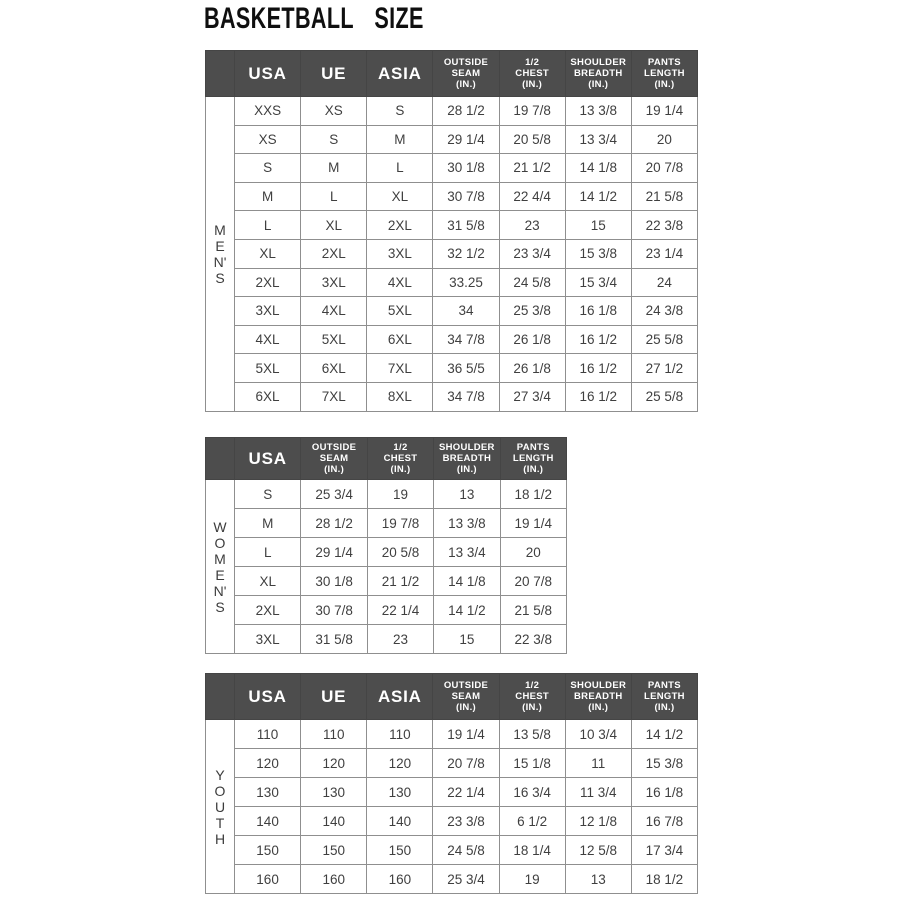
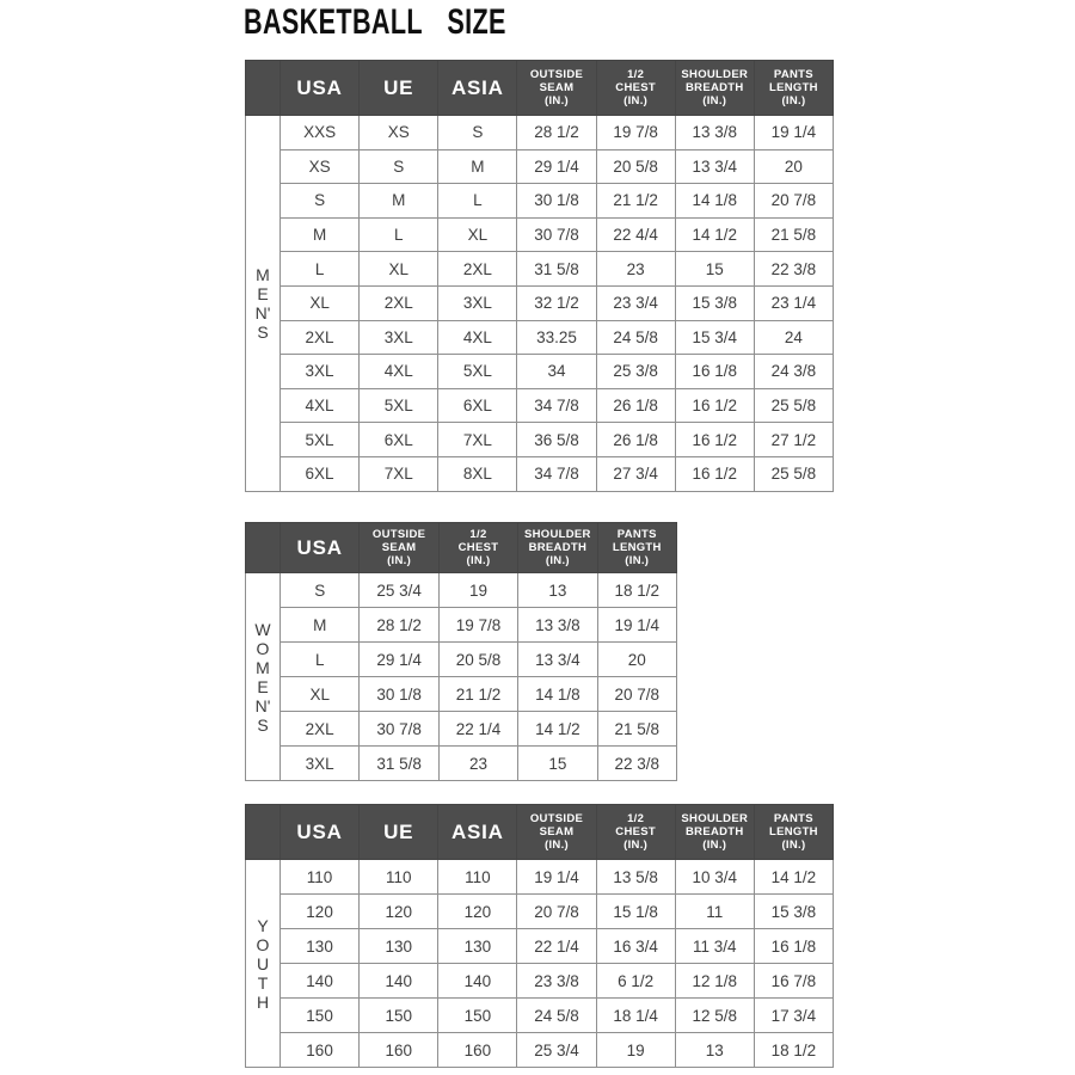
  BASKETBALL SIZE
  	USA	UE	ASIA	OUTSIDESEAM(IN.)	1/2CHEST(IN.)	SHOULDERBREADTH(IN.)	PANTSLENGTH(IN.)
  MEN'S	XXS	XS	S	28 1/2	19 7/8	13 3/8	19 1/4
  XS	S	M	29 1/4	20 5/8	13 3/4	20
  S	M	L	30 1/8	21 1/2	14 1/8	20 7/8
  M	L	XL	30 7/8	22 4/4	14 1/2	21 5/8
  L	XL	2XL	31 5/8	23	15	22 3/8
  XL	2XL	3XL	32 1/2	23 3/4	15 3/8	23 1/4
  2XL	3XL	4XL	33.25	24 5/8	15 3/4	24
  3XL	4XL	5XL	34	25 3/8	16 1/8	24 3/8
  4XL	5XL	6XL	34 7/8	26 1/8	16 1/2	25 5/8
- 5XL	6XL	7XL	36 5/5	26 1/8	16 1/2	27 1/2
+ 5XL	6XL	7XL	36 5/8	26 1/8	16 1/2	27 1/2
  6XL	7XL	8XL	34 7/8	27 3/4	16 1/2	25 5/8
  	USA	OUTSIDESEAM(IN.)	1/2CHEST(IN.)	SHOULDERBREADTH(IN.)	PANTSLENGTH(IN.)
  WOMEN'S	S	25 3/4	19	13	18 1/2
  M	28 1/2	19 7/8	13 3/8	19 1/4
  L	29 1/4	20 5/8	13 3/4	20
  XL	30 1/8	21 1/2	14 1/8	20 7/8
  2XL	30 7/8	22 1/4	14 1/2	21 5/8
  3XL	31 5/8	23	15	22 3/8
  	USA	UE	ASIA	OUTSIDESEAM(IN.)	1/2CHEST(IN.)	SHOULDERBREADTH(IN.)	PANTSLENGTH(IN.)
  YOUTH	110	110	110	19 1/4	13 5/8	10 3/4	14 1/2
  120	120	120	20 7/8	15 1/8	11	15 3/8
  130	130	130	22 1/4	16 3/4	11 3/4	16 1/8
  140	140	140	23 3/8	6 1/2	12 1/8	16 7/8
  150	150	150	24 5/8	18 1/4	12 5/8	17 3/4
  160	160	160	25 3/4	19	13	18 1/2
